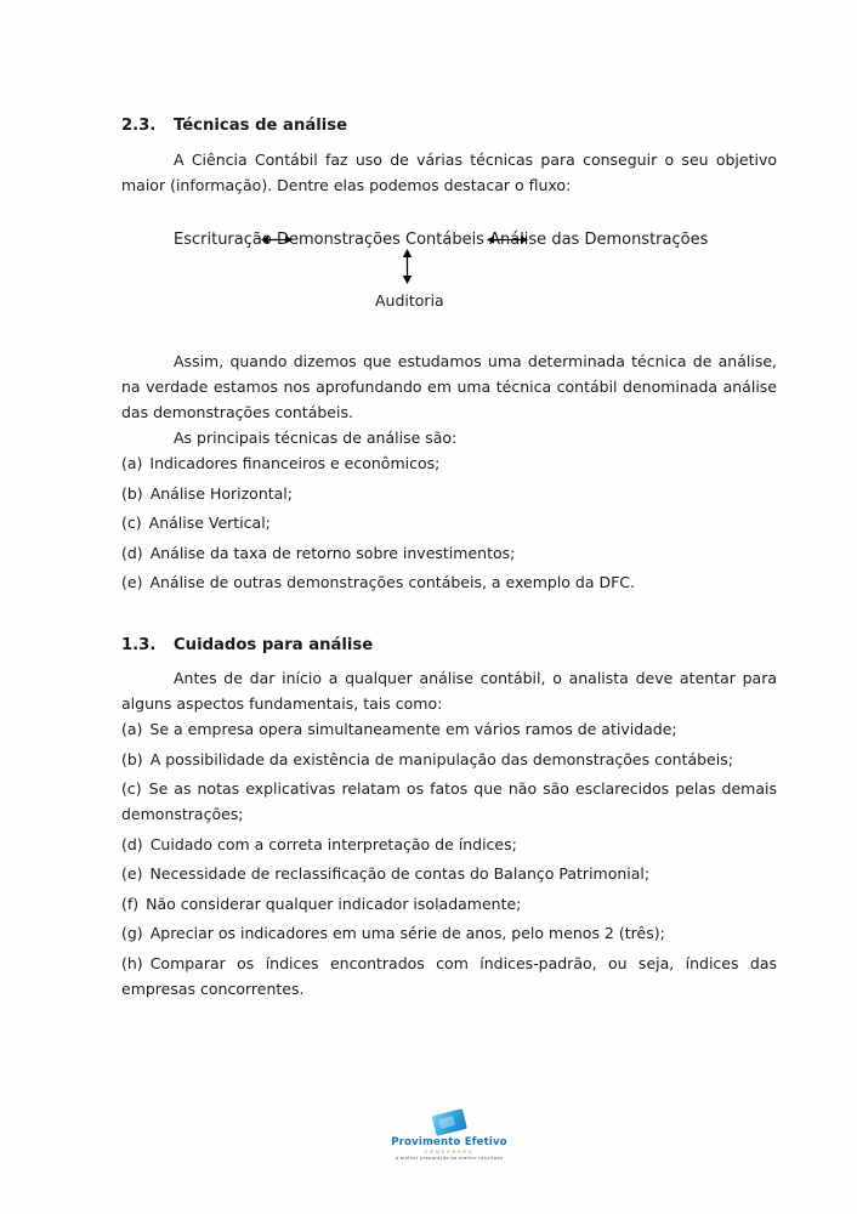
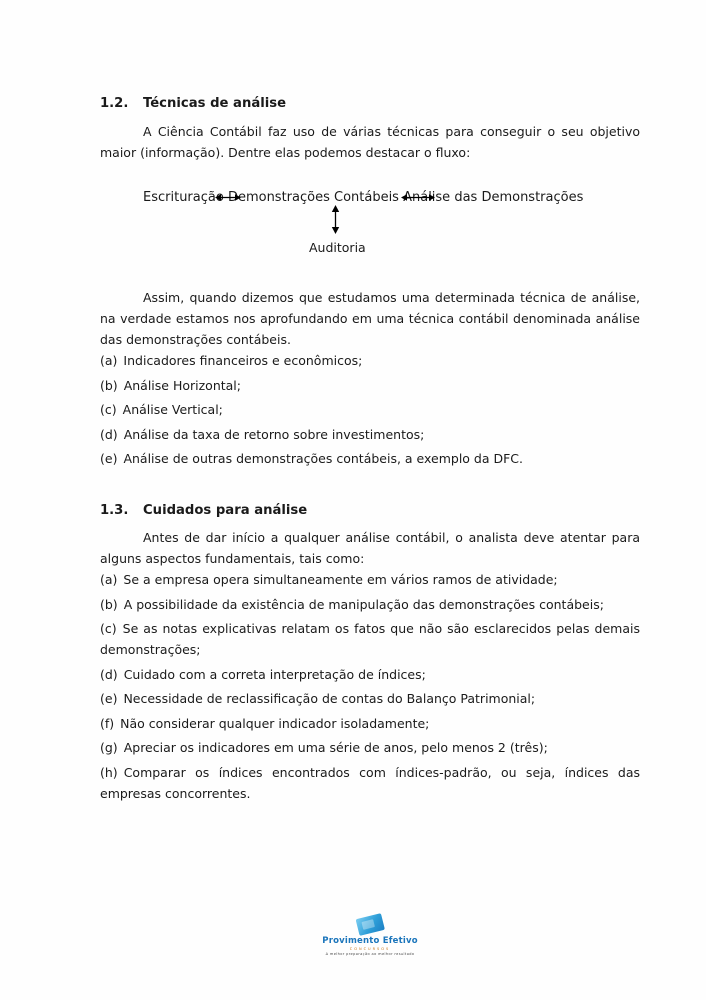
- 2.3. Técnicas de análise
+ 1.2. Técnicas de análise
  A Ciência Contábil faz uso de várias técnicas para conseguir o seu objetivo maior (informação). Dentre elas podemos destacar o fluxo:
  Escrituraçãemonstrações Contábeisse das Demonstrações
  Auditoria
  Assim, quando dizemos que estudamos uma determinada técnica de análise, na verdade estamos nos aprofundando em uma técnica contábil denominada análise das demonstrações contábeis.
- As principais técnicas de análise são:
  (a) Indicadores financeiros e econômicos;
  (b) Análise Horizontal;
  (c) Análise Vertical;
  (d) Análise da taxa de retorno sobre investimentos;
  (e) Análise de outras demonstrações contábeis, a exemplo da DFC.
  1.3. Cuidados para análise
  Antes de dar início a qualquer análise contábil, o analista deve atentar para alguns aspectos fundamentais, tais como:
  (a) Se a empresa opera simultaneamente em vários ramos de atividade;
  (b) A possibilidade da existência de manipulação das demonstrações contábeis;
  (c) Se as notas explicativas relatam os fatos que não são esclarecidos pelas demais demonstrações;
  (d) Cuidado com a correta interpretação de índices;
  (e) Necessidade de reclassificação de contas do Balanço Patrimonial;
  (f) Não considerar qualquer indicador isoladamente;
  (g) Apreciar os indicadores em uma série de anos, pelo menos 2 (três);
  (h) Comparar os índices encontrados com índices-padrão, ou seja, índices das empresas concorrentes.
  Provimento Efetivo
